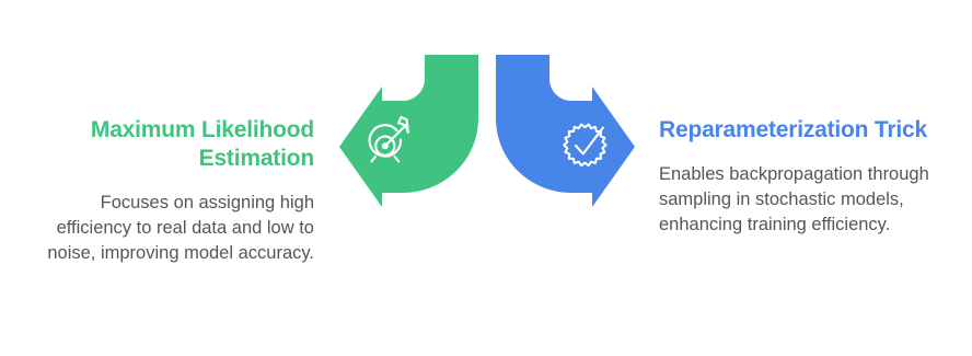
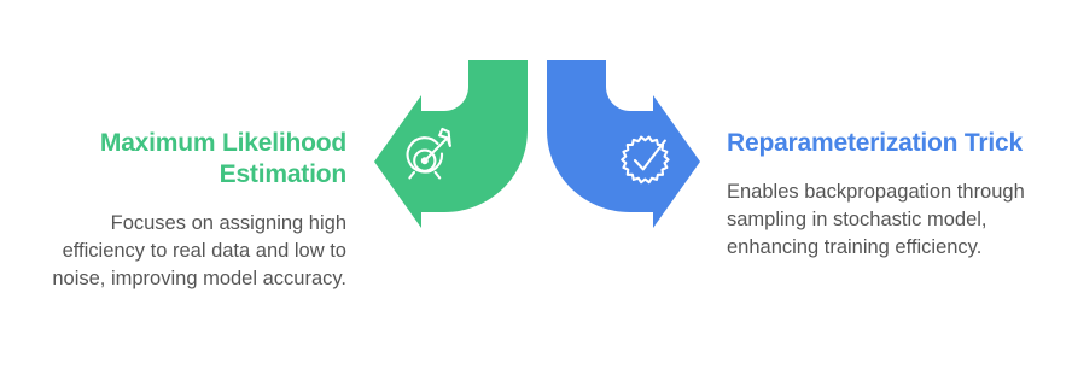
  Maximum Likelihood Estimation
  Focuses on assigning high efficiency to real data and low to noise, improving model accuracy.
  Reparameterization Trick
- Enables backpropagation through sampling in stochastic models, enhancing training efficiency.
+ Enables backpropagation through sampling in stochastic model, enhancing training efficiency.
